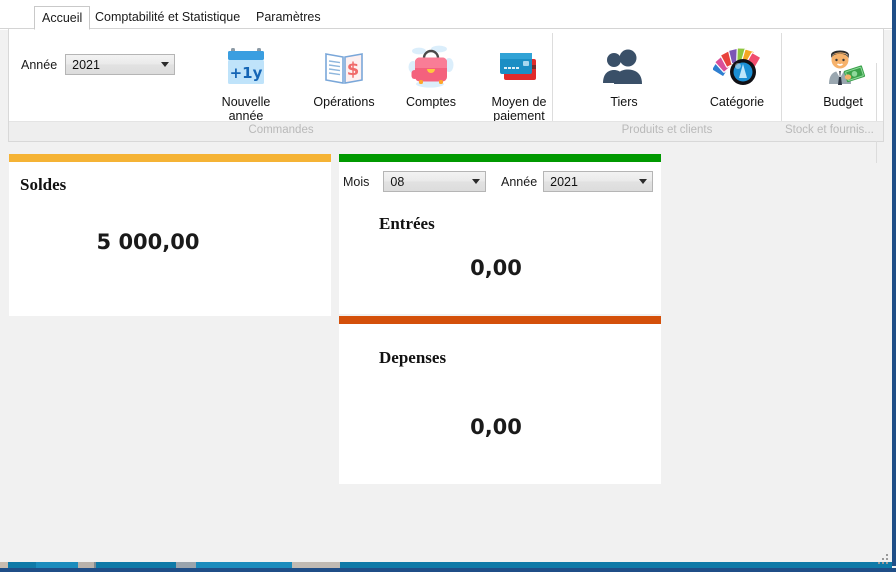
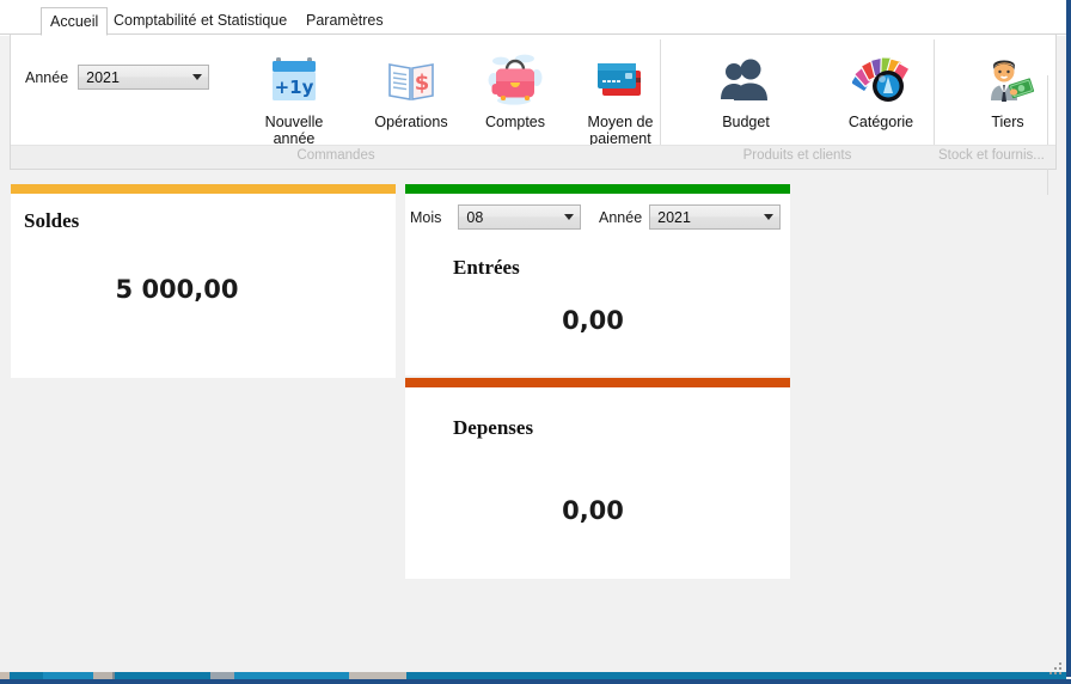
  Accueil
  Comptabilité et Statistique
  Paramètres
  Année
  2021
  +1y
  Nouvelle
  année
  $
  Opérations
  Comptes
  Moyen de
  paiement
- Tiers
+ Budget
  Catégorie
- Budget
+ Tiers
  Commandes
  Produits et clients
  Stock et fournis...
  Soldes
  5 000,00
  Mois
  08
  Année
  2021
  Entrées
  0,00
  Depenses
  0,00
